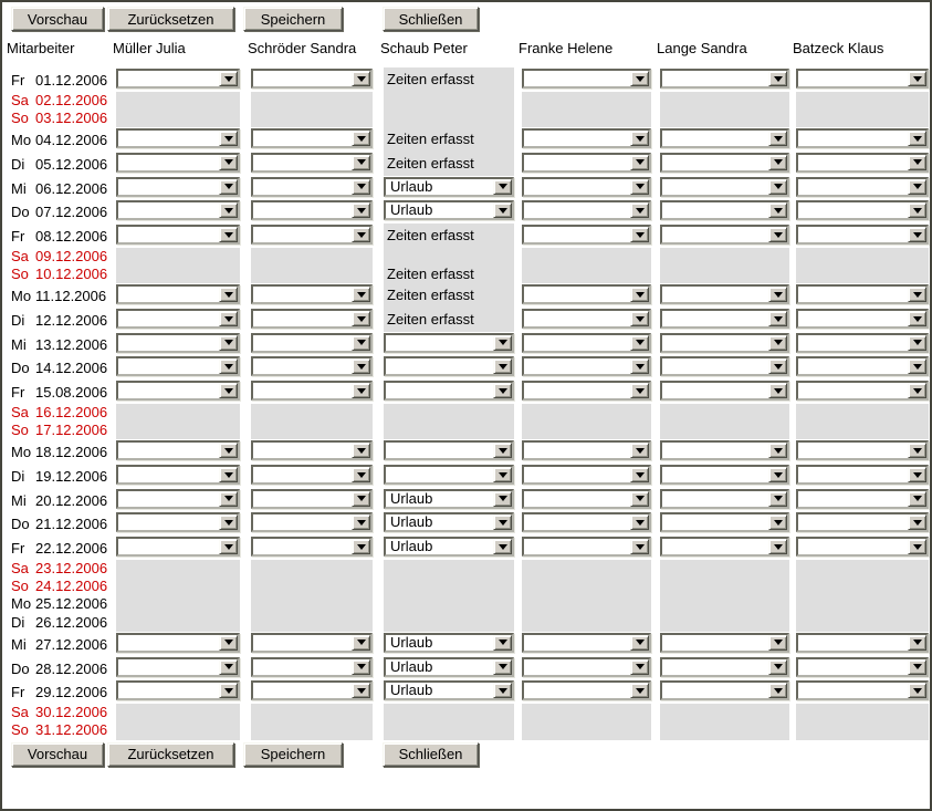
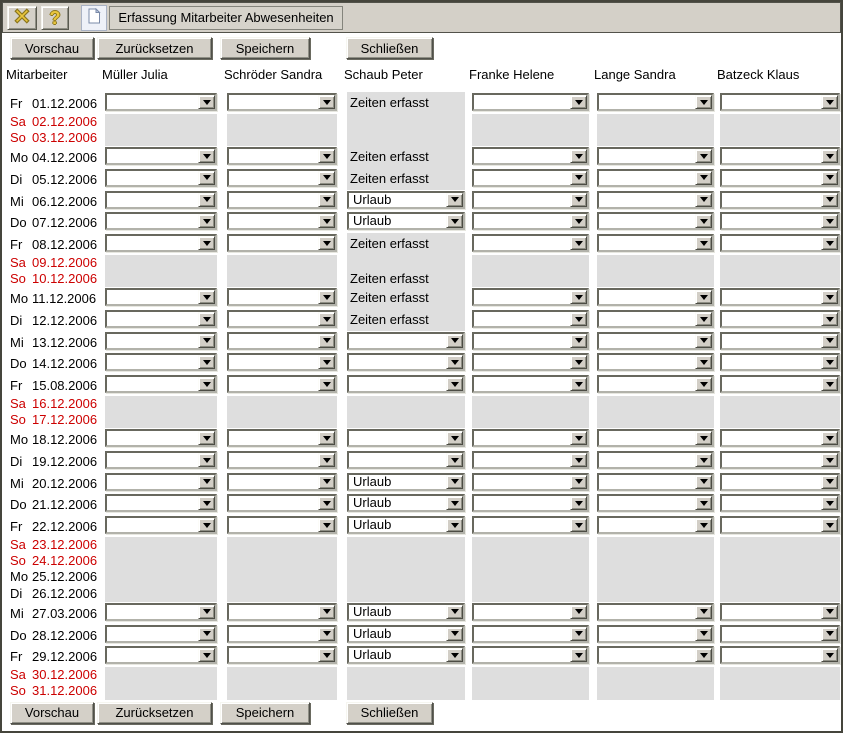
+ ?
+ Erfassung Mitarbeiter Abwesenheiten
  Vorschau
  Zurücksetzen
  Speichern
  Schließen
  Mitarbeiter
  Müller Julia
  Schröder Sandra
  Schaub Peter
  Franke Helene
  Lange Sandra
  Batzeck Klaus
  Fr 01.12.2006
  Zeiten erfasst
  Sa 02.12.2006
  So 03.12.2006
  Mo 04.12.2006
  Zeiten erfasst
  Di 05.12.2006
  Zeiten erfasst
  Mi 06.12.2006
  Urlaub
  Do 07.12.2006
  Urlaub
  Fr 08.12.2006
  Zeiten erfasst
  Sa 09.12.2006
  So 10.12.2006
  Zeiten erfasst
  Mo 11.12.2006
  Zeiten erfasst
  Di 12.12.2006
  Zeiten erfasst
  Mi 13.12.2006
  Do 14.12.2006
  Fr 15.08.2006
  Sa 16.12.2006
  So 17.12.2006
  Mo 18.12.2006
  Di 19.12.2006
  Mi 20.12.2006
  Urlaub
  Do 21.12.2006
  Urlaub
  Fr 22.12.2006
  Urlaub
  Sa 23.12.2006
  So 24.12.2006
  Mo 25.12.2006
  Di 26.12.2006
- Mi 27.12.2006
+ Mi 27.03.2006
  Urlaub
  Do 28.12.2006
  Urlaub
  Fr 29.12.2006
  Urlaub
  Sa 30.12.2006
  So 31.12.2006
  Vorschau
  Zurücksetzen
  Speichern
  Schließen
